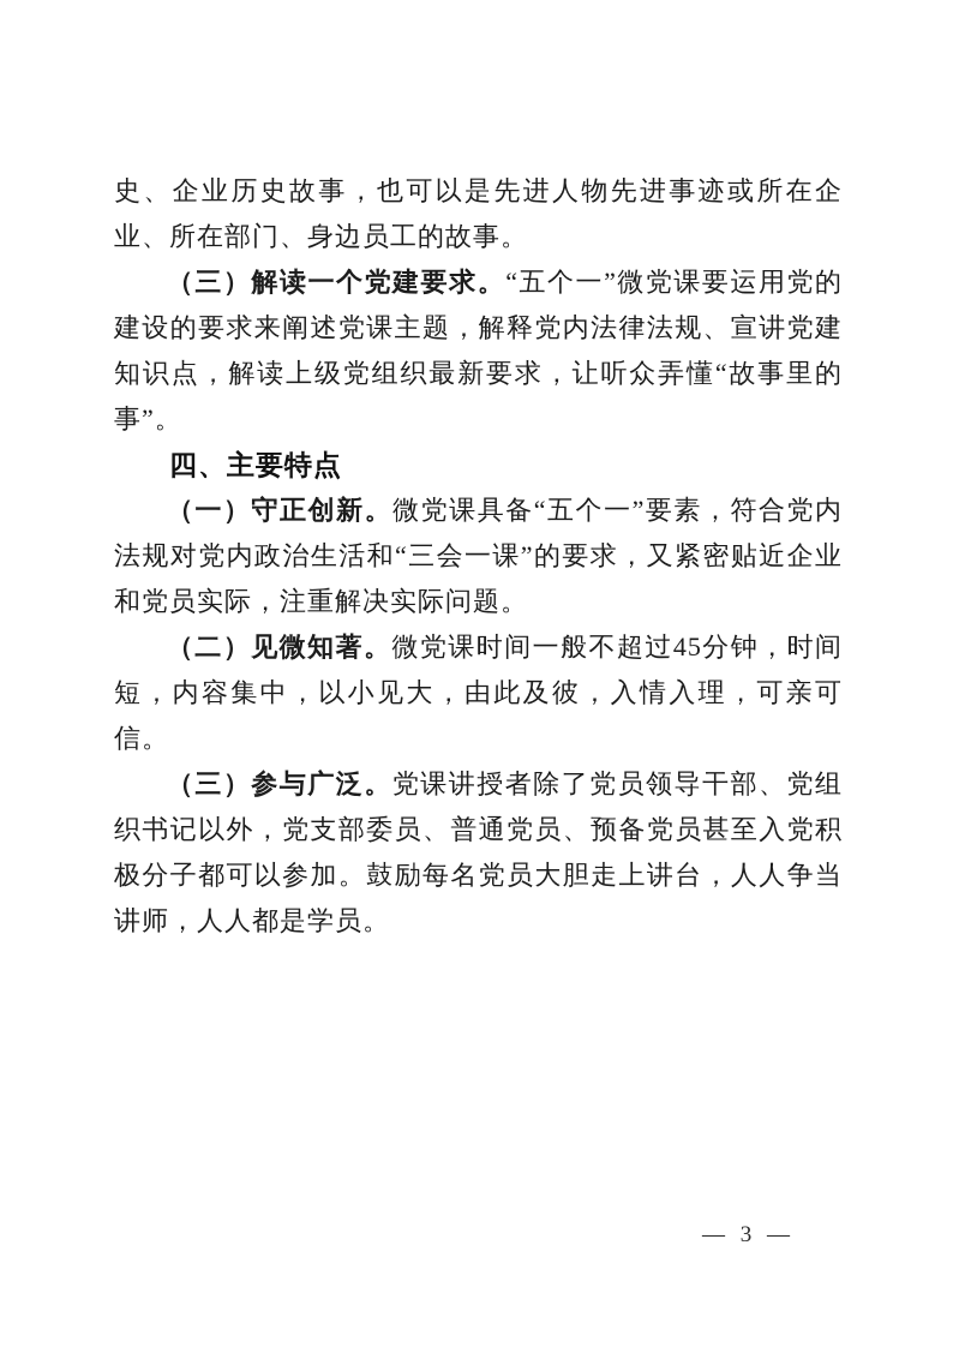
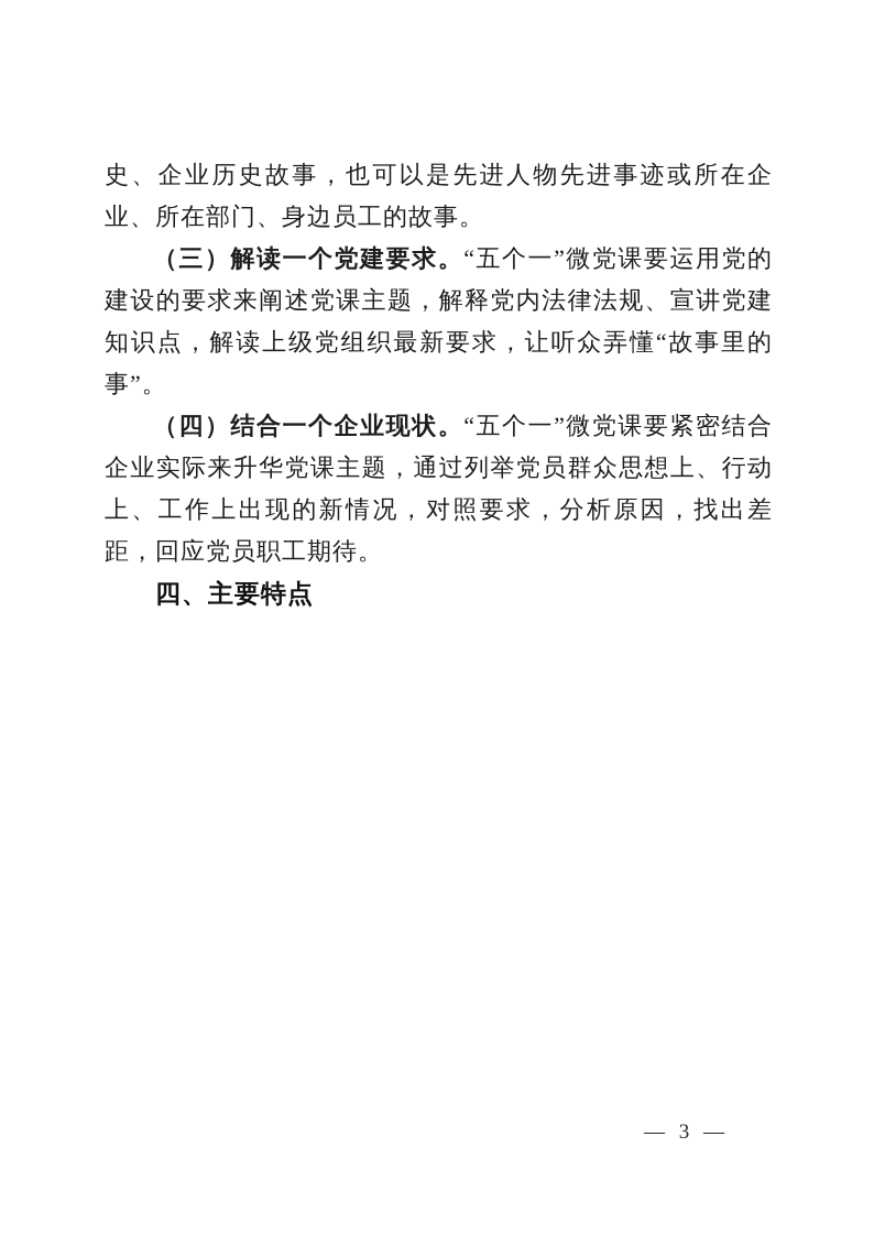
  史、企业历史故事，也可以是先进人物先进事迹或所在企业、所在部门、身边员工的故事。
  （三）解读一个党建要求。“五个一”微党课要运用党的建设的要求来阐述党课主题，解释党内法律法规、宣讲党建知识点，解读上级党组织最新要求，让听众弄懂“故事里的事”。
+ （四）结合一个企业现状。“五个一”微党课要紧密结合企业实际来升华党课主题，通过列举党员群众思想上、行动上、工作上出现的新情况，对照要求，分析原因，找出差距，回应党员职工期待。
  四、主要特点
- （一）守正创新。微党课具备“五个一”要素，符合党内法规对党内政治生活和“三会一课”的要求，又紧密贴近企业和党员实际，注重解决实际问题。
- （二）见微知著。微党课时间一般不超过45分钟，时间短，内容集中，以小见大，由此及彼，入情入理，可亲可信。
- （三）参与广泛。党课讲授者除了党员领导干部、党组织书记以外，党支部委员、普通党员、预备党员甚至入党积极分子都可以参加。鼓励每名党员大胆走上讲台，人人争当讲师，人人都是学员。
  — 3 —
